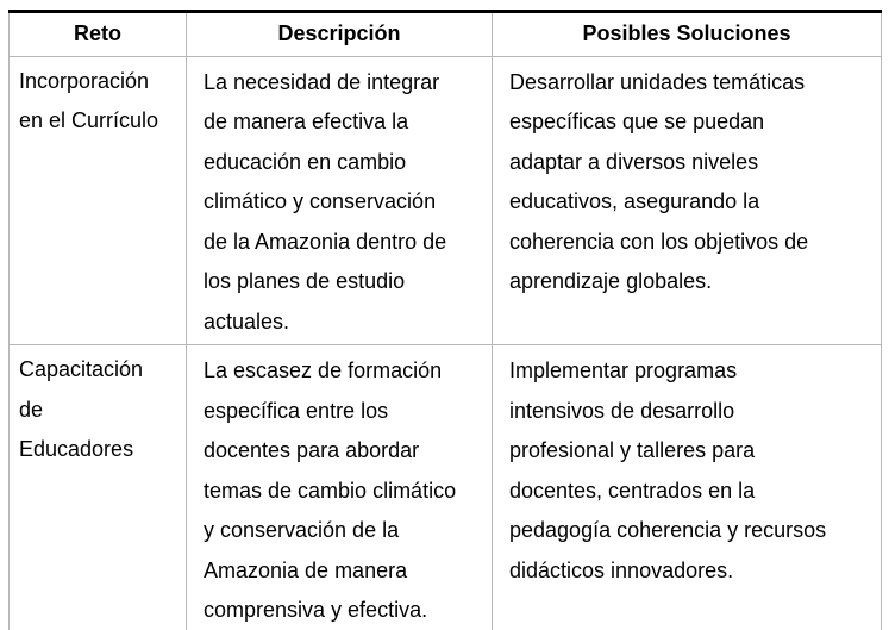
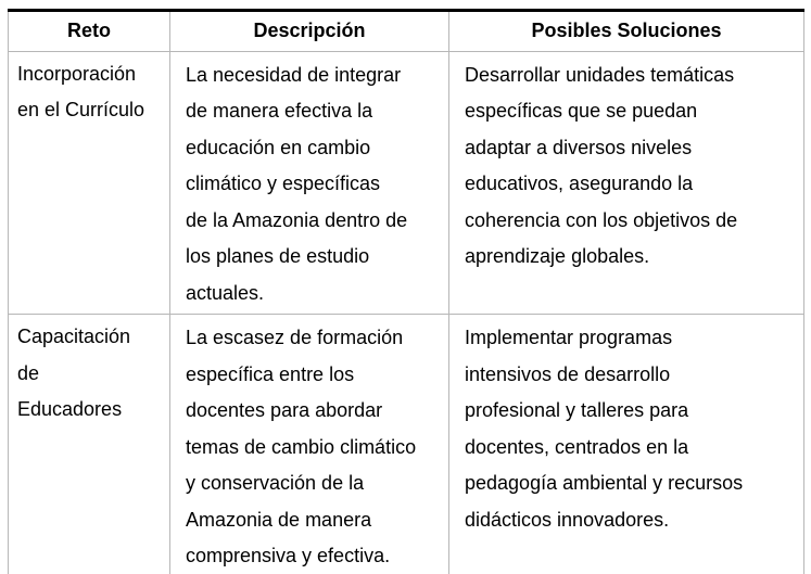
  Reto	Descripción	Posibles Soluciones
- Incorporación en el Currículo	La necesidad de integrar de manera efectiva la educación en cambio climático y conservación de la Amazonia dentro de los planes de estudio actuales.	Desarrollar unidades temáticas específicas que se puedan adaptar a diversos niveles educativos, asegurando la coherencia con los objetivos de aprendizaje globales.
+ Incorporación en el Currículo	La necesidad de integrar de manera efectiva la educación en cambio climático y específicas de la Amazonia dentro de los planes de estudio actuales.	Desarrollar unidades temáticas específicas que se puedan adaptar a diversos niveles educativos, asegurando la coherencia con los objetivos de aprendizaje globales.
- Capacitación de Educadores	La escasez de formación específica entre los docentes para abordar temas de cambio climático y conservación de la Amazonia de manera comprensiva y efectiva.	Implementar programas intensivos de desarrollo profesional y talleres para docentes, centrados en la pedagogía coherencia y recursos didácticos innovadores.
+ Capacitación de Educadores	La escasez de formación específica entre los docentes para abordar temas de cambio climático y conservación de la Amazonia de manera comprensiva y efectiva.	Implementar programas intensivos de desarrollo profesional y talleres para docentes, centrados en la pedagogía ambiental y recursos didácticos innovadores.
